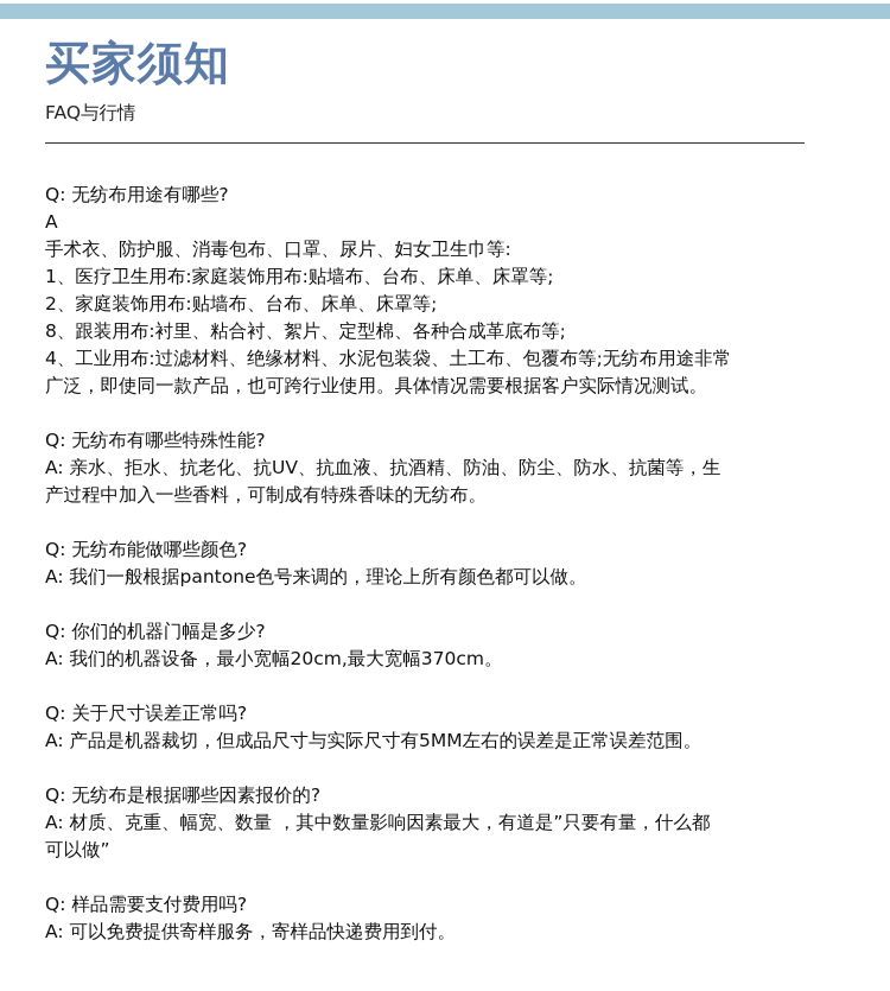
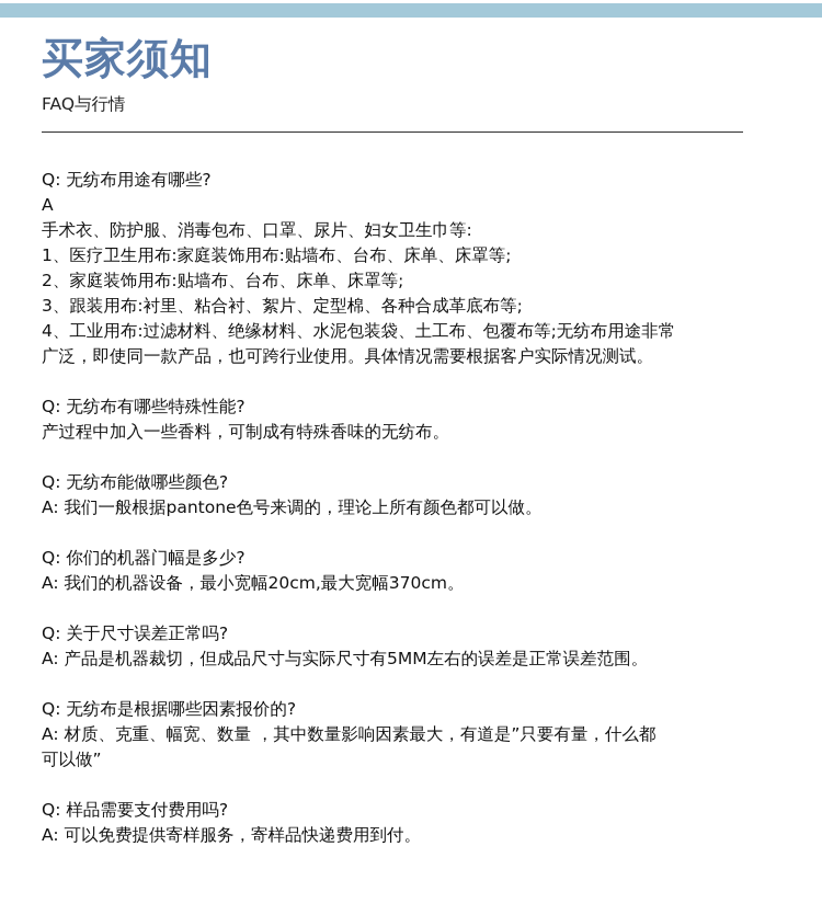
  买家须知
  FAQ与行情
  Q: 无纺布用途有哪些?
  A
  手术衣、防护服、消毒包布、口罩、尿片、妇女卫生巾等:
  1、医疗卫生用布:家庭装饰用布:贴墙布、台布、床单、床罩等;
  2、家庭装饰用布:贴墙布、台布、床单、床罩等;
- 8、跟装用布:衬里、粘合衬、絮片、定型棉、各种合成革底布等;
+ 3、跟装用布:衬里、粘合衬、絮片、定型棉、各种合成革底布等;
  4、工业用布:过滤材料、绝缘材料、水泥包装袋、土工布、包覆布等;无纺布用途非常
  广泛，即使同一款产品，也可跨行业使用。具体情况需要根据客户实际情况测试。
  Q: 无纺布有哪些特殊性能?
- A: 亲水、拒水、抗老化、抗UV、抗血液、抗酒精、防油、防尘、防水、抗菌等，生
  产过程中加入一些香料，可制成有特殊香味的无纺布。
  Q: 无纺布能做哪些颜色?
  A: 我们一般根据pantone色号来调的，理论上所有颜色都可以做。
  Q: 你们的机器门幅是多少?
  A: 我们的机器设备，最小宽幅20cm,最大宽幅370cm。
  Q: 关于尺寸误差正常吗?
  A: 产品是机器裁切，但成品尺寸与实际尺寸有5MM左右的误差是正常误差范围。
  Q: 无纺布是根据哪些因素报价的?
  A: 材质、克重、幅宽、数量 ，其中数量影响因素最大，有道是”只要有量，什么都
  可以做”
  Q: 样品需要支付费用吗?
  A: 可以免费提供寄样服务，寄样品快递费用到付。
